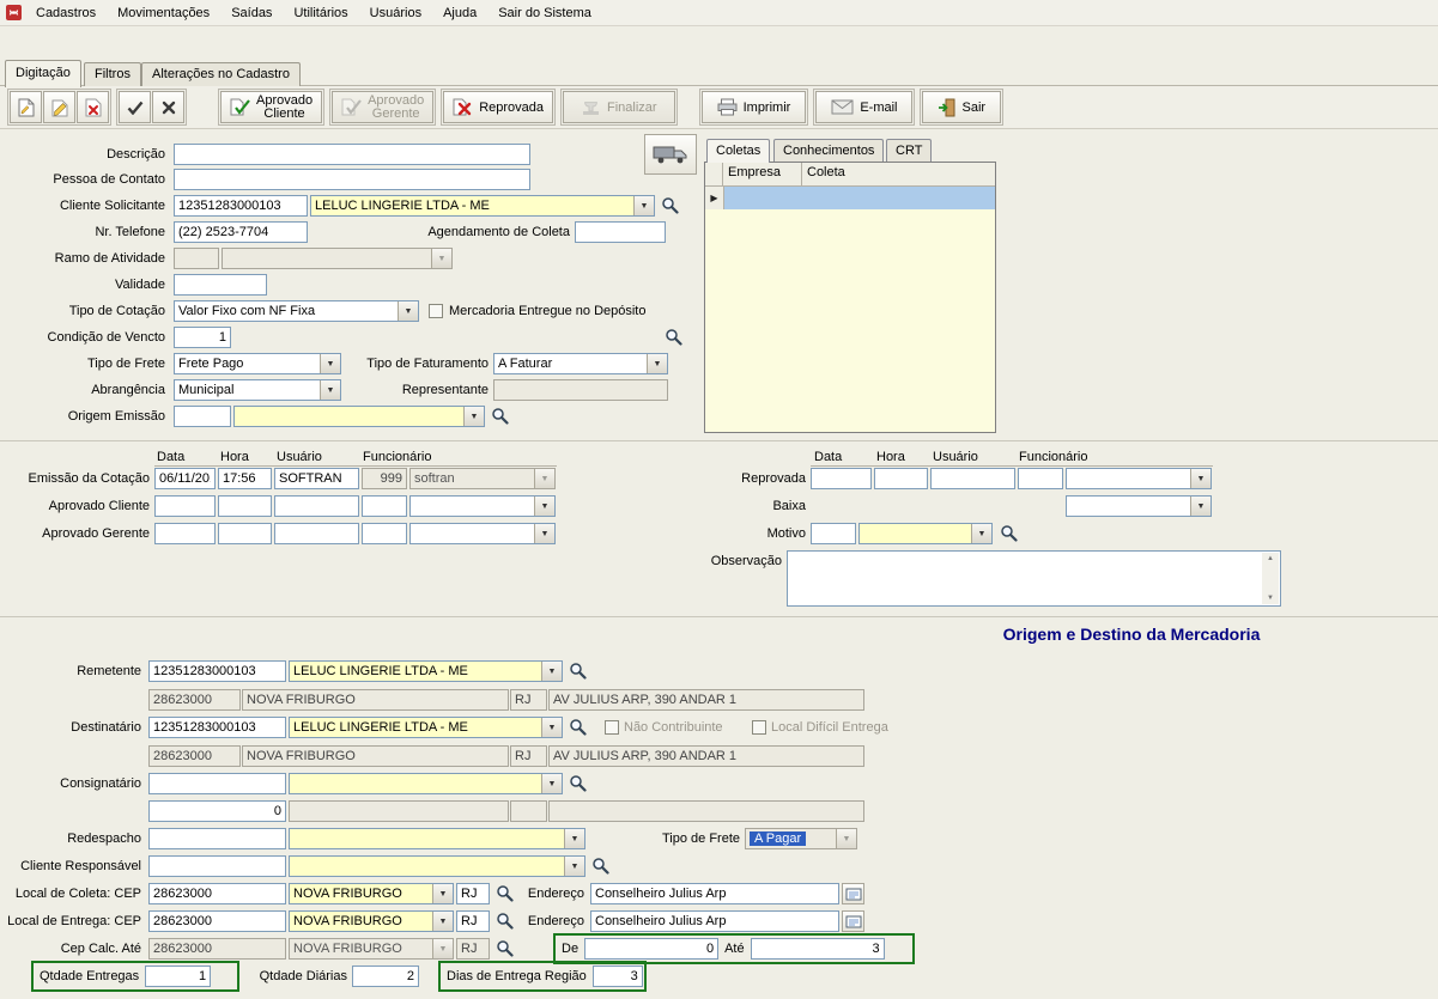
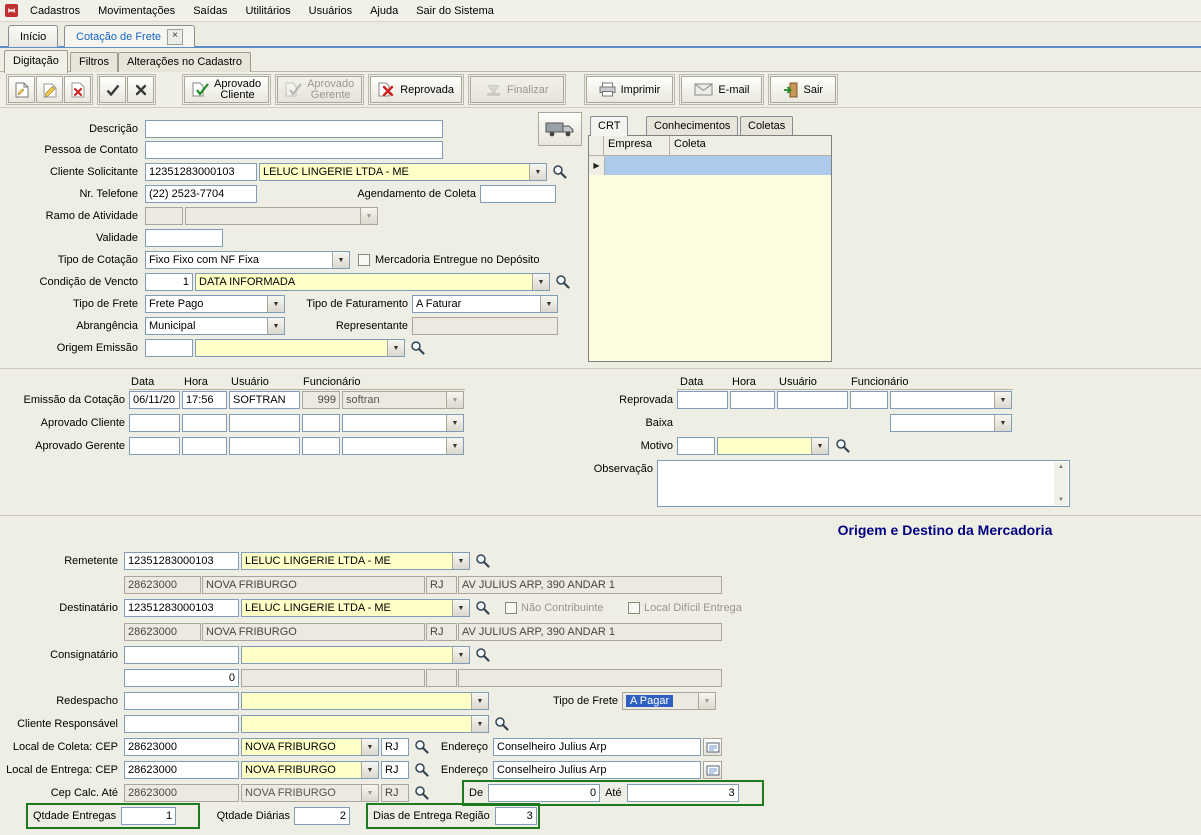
  Cadastros
  Movimentações
  Saídas
  Utilitários
  Usuários
  Ajuda
  Sair do Sistema
+ Início
+ Cotação de Frete
+ ×
  Digitação
  Filtros
  Alterações no Cadastro
  Aprovado
  Cliente
  Aprovado
  Gerente
  Reprovada
  Finalizar
  Imprimir
  E-mail
  Sair
  Descrição
  Pessoa de Contato
  Cliente Solicitante
  12351283000103
  LELUC LINGERIE LTDA - ME
  Nr. Telefone
  (22) 2523-7704
  Agendamento de Coleta
  Ramo de Atividade
  Validade
  Tipo de Cotação
- Valor Fixo com NF Fixa
+ Fixo Fixo com NF Fixa
  Mercadoria Entregue no Depósito
  Condição de Vencto
  1
+ DATA INFORMADA
  Tipo de Frete
  Frete Pago
  Tipo de Faturamento
  A Faturar
  Abrangência
  Municipal
  Representante
  Origem Emissão
- Coletas
+ CRT
  Conhecimentos
- CRT
+ Coletas
  Empresa
  Coleta
  ▶
  Data
  Hora
  Usuário
  Funcionário
  Emissão da Cotação
  06/11/20
  17:56
  SOFTRAN
  999
  softran
  Aprovado Cliente
  Aprovado Gerente
  Data
  Hora
  Usuário
  Funcionário
  Reprovada
  Baixa
  Motivo
  Observação
  Origem e Destino da Mercadoria
  Remetente
  12351283000103
  LELUC LINGERIE LTDA - ME
  28623000
  NOVA FRIBURGO
  RJ
  AV JULIUS ARP, 390 ANDAR 1
  Destinatário
  12351283000103
  LELUC LINGERIE LTDA - ME
  Não Contribuinte
  Local Difícil Entrega
  28623000
  NOVA FRIBURGO
  RJ
  AV JULIUS ARP, 390 ANDAR 1
  Consignatário
  0
  Redespacho
  Tipo de Frete
  A Pagar
  Cliente Responsável
  Local de Coleta: CEP
  28623000
  NOVA FRIBURGO
  RJ
  Endereço
  Conselheiro Julius Arp
  Local de Entrega: CEP
  28623000
  NOVA FRIBURGO
  RJ
  Endereço
  Conselheiro Julius Arp
  Cep Calc. Até
  28623000
  NOVA FRIBURGO
  RJ
  De
  0
  Até
  3
  Qtdade Entregas
  1
  Qtdade Diárias
  2
  Dias de Entrega Região
  3
